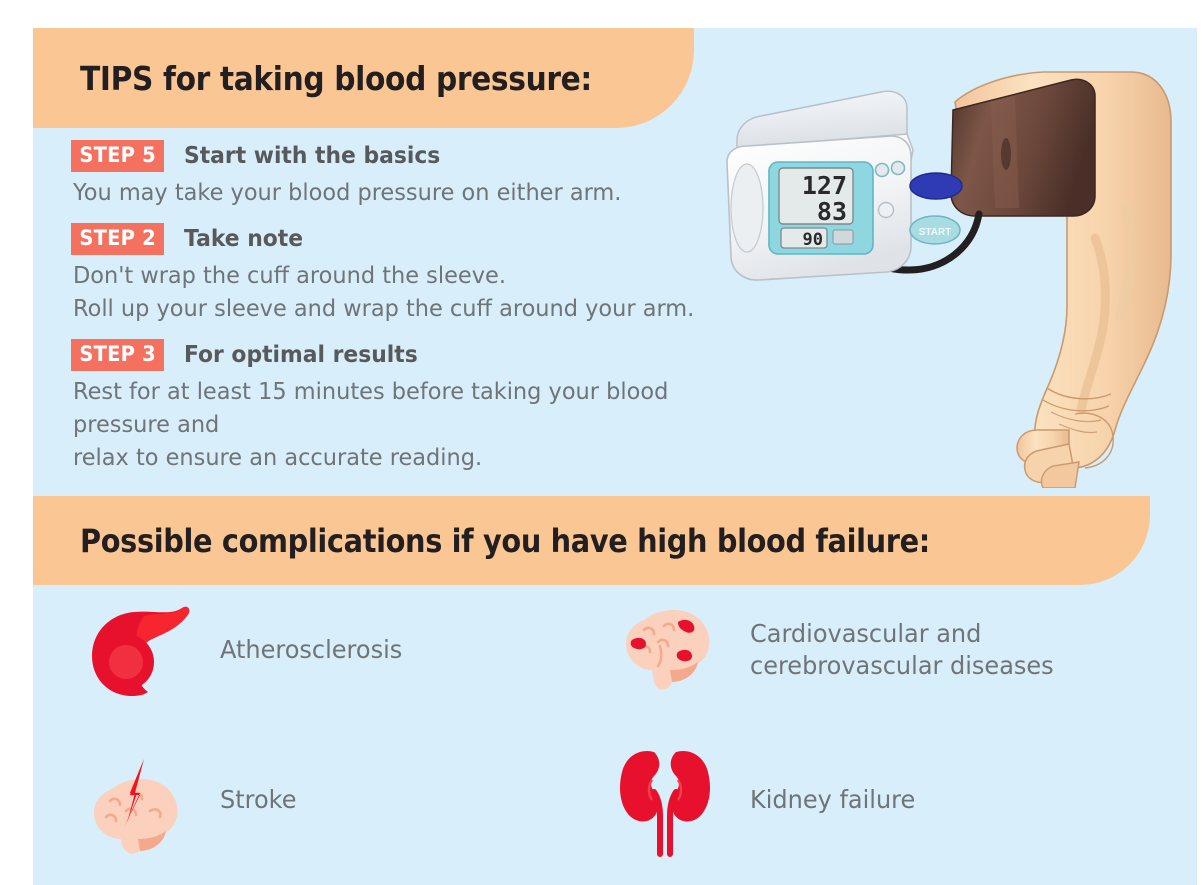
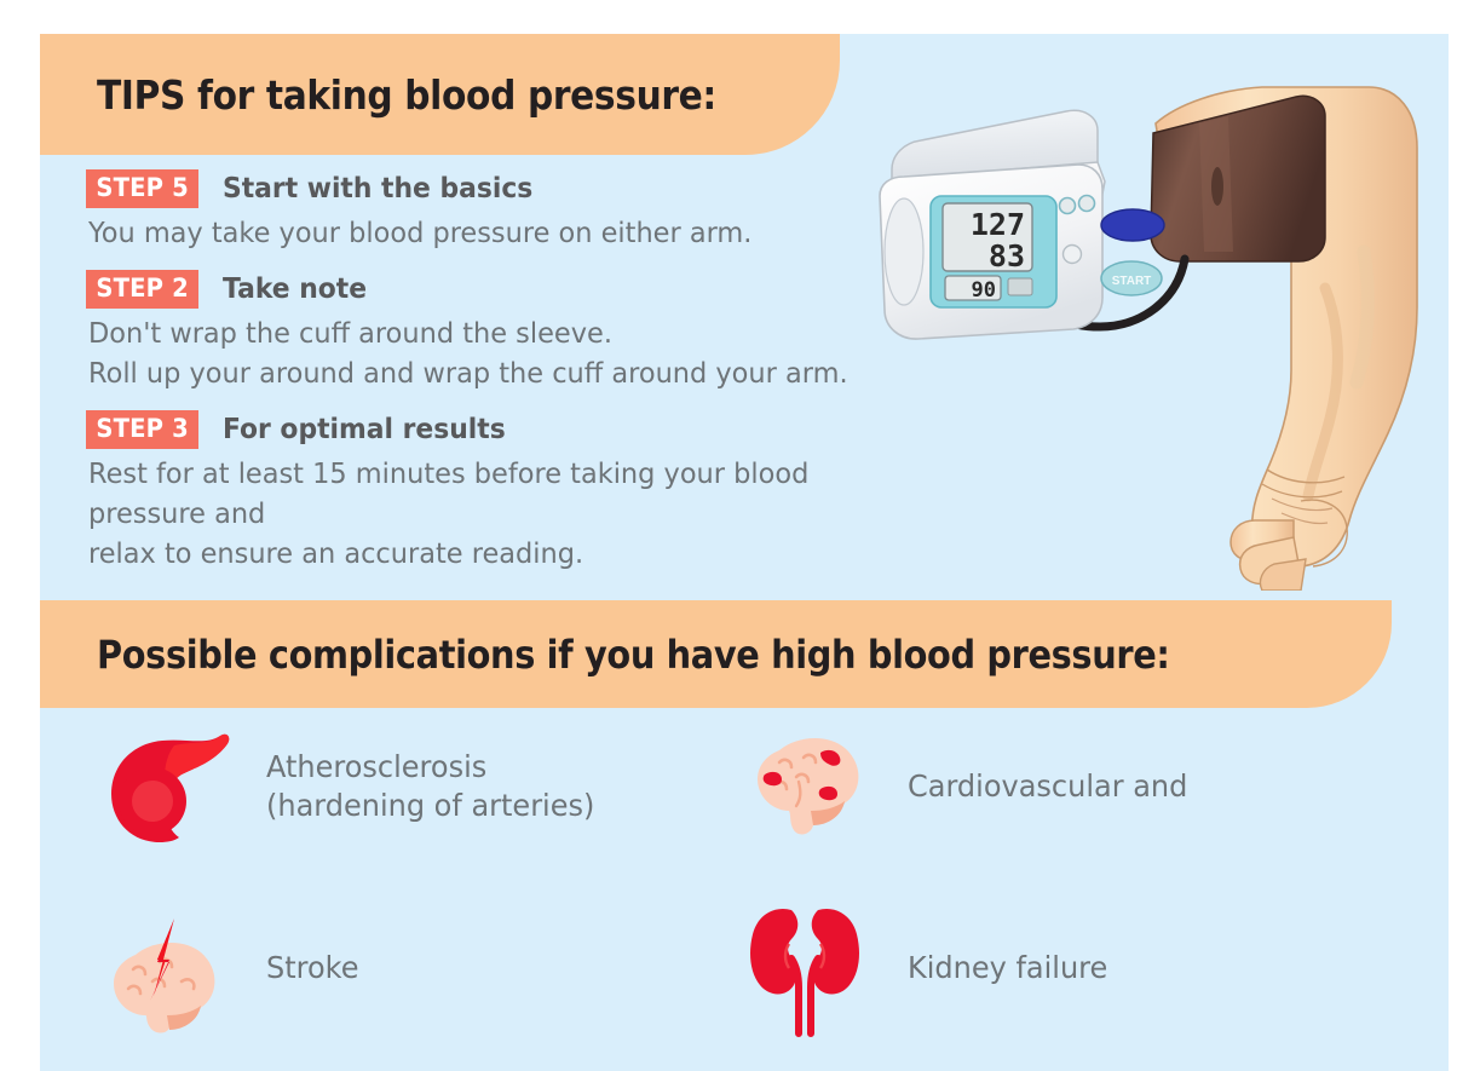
  TIPS for taking blood pressure:
  127
  83
  90
  START
  STEP 5
  Start with the basics
  You may take your blood pressure on either arm.
  STEP 2
  Take note
  Don't wrap the cuff around the sleeve.
- Roll up your sleeve and wrap the cuff around your arm.
+ Roll up your around and wrap the cuff around your arm.
  STEP 3
  For optimal results
  Rest for at least 15 minutes before taking your blood pressure and
  relax to ensure an accurate reading.
- Possible complications if you have high blood failure:
+ Possible complications if you have high blood pressure:
  Atherosclerosis
+ (hardening of arteries)
  Cardiovascular and
- cerebrovascular diseases
  Stroke
  Kidney failure
